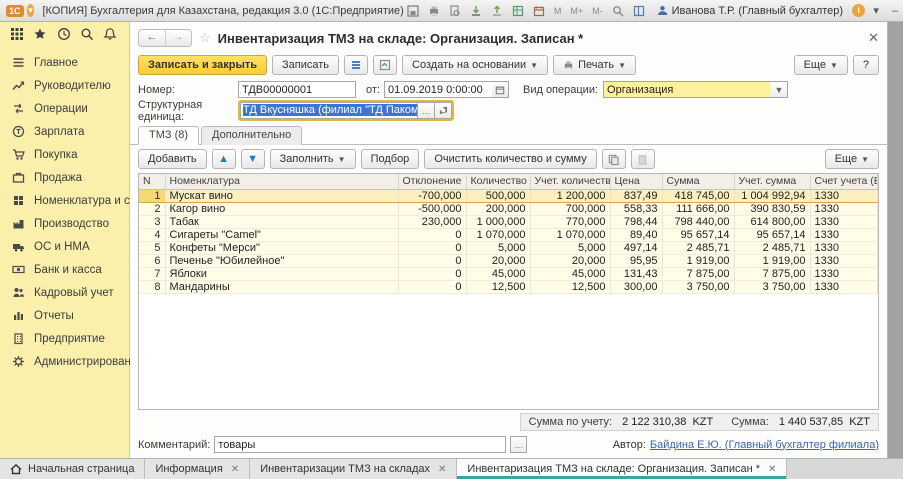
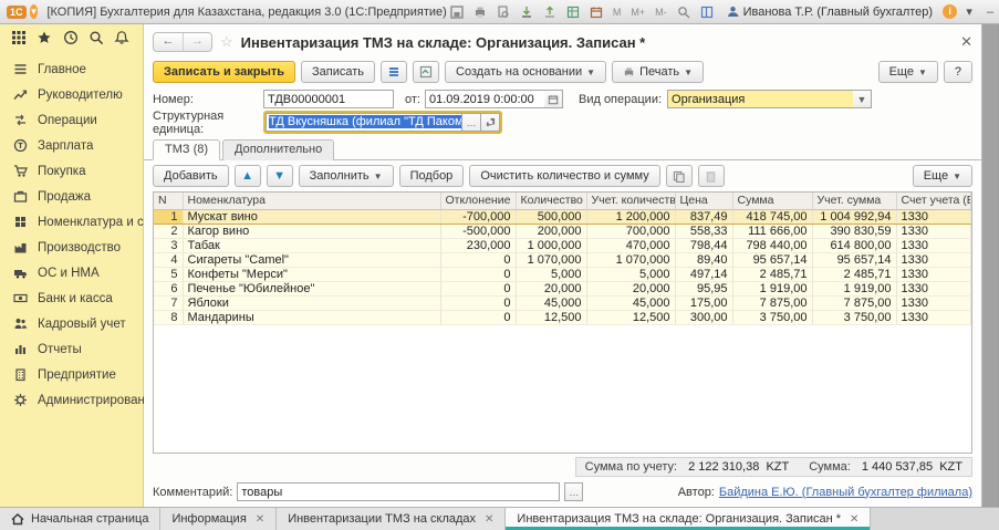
  1С
  ▼
  [КОПИЯ] Бухгалтерия для Казахстана, редакция 3.0 (1С:Предприятие)
  М
  М+
  М-
  Иванова Т.Р. (Главный бухгалтер)
  i
  ▾
  –
  Главное
  Руководителю
  Операции
  Зарплата
  Покупка
  Продажа
  Номенклатура и с
  Производство
  ОС и НМА
  Банк и касса
  Кадровый учет
  Отчеты
  Предприятие
  Администрирован
  ←
  →
  ☆
  Инвентаризация ТМЗ на складе: Организация. Записан *
  ✕
  Записать и закрыть
  Записать
  Создать на основании
  ▼
  Печать
  ▼
  Еще
  ▼
  ?
  Номер:
  ТДВ00000001
  от:
  01.09.2019 0:00:00
  Вид операции:
  Организация
  ▼
  Структурная единица:
  ТД Вкусняшка (филиал "ТД Паком
  …
  ТМЗ (8)
  Дополнительно
  Добавить
  ▲
  ▼
  Заполнить
  ▼
  Подбор
  Очистить количество и сумму
  Еще
  ▼
  N	Номенклатура	Отклонение	Количество	Учет. количеств	Цена	Сумма	Учет. сумма	Счет учета (Б
  1	Мускат вино	-700,000	500,000	1 200,000	837,49	418 745,00	1 004 992,94	1330
  2	Кагор вино	-500,000	200,000	700,000	558,33	111 666,00	390 830,59	1330
- 3	Табак	230,000	1 000,000	770,000	798,44	798 440,00	614 800,00	1330
+ 3	Табак	230,000	1 000,000	470,000	798,44	798 440,00	614 800,00	1330
  4	Сигареты "Camel"	0	1 070,000	1 070,000	89,40	95 657,14	95 657,14	1330
  5	Конфеты "Мерси"	0	5,000	5,000	497,14	2 485,71	2 485,71	1330
  6	Печенье "Юбилейное"	0	20,000	20,000	95,95	1 919,00	1 919,00	1330
- 7	Яблоки	0	45,000	45,000	131,43	7 875,00	7 875,00	1330
+ 7	Яблоки	0	45,000	45,000	175,00	7 875,00	7 875,00	1330
  8	Мандарины	0	12,500	12,500	300,00	3 750,00	3 750,00	1330
  Сумма по учету:
  2 122 310,38 KZT
  Сумма:
  1 440 537,85 KZT
  Комментарий:
  товары
  …
  Автор:
  Байдина Е.Ю. (Главный бухгалтер филиала)
  Начальная страница
  Информация
  ✕
  Инвентаризации ТМЗ на складах
  ✕
  Инвентаризация ТМЗ на складе: Организация. Записан *
  ✕
